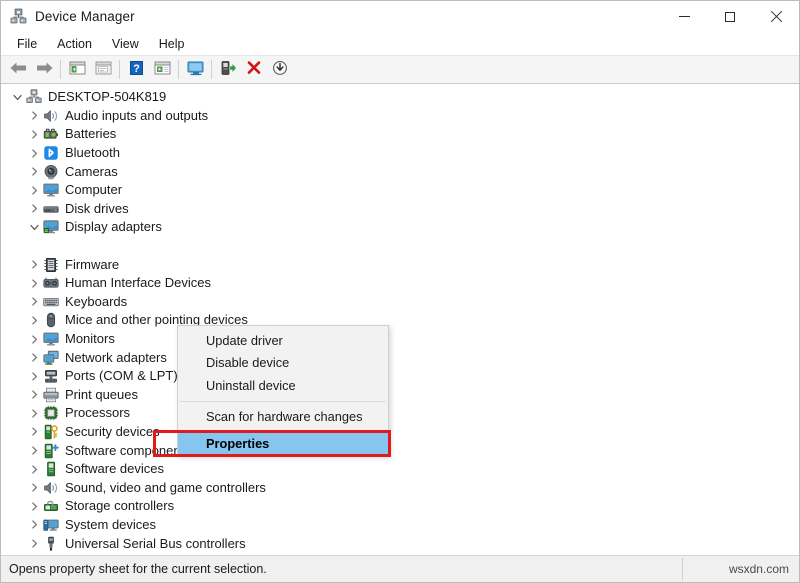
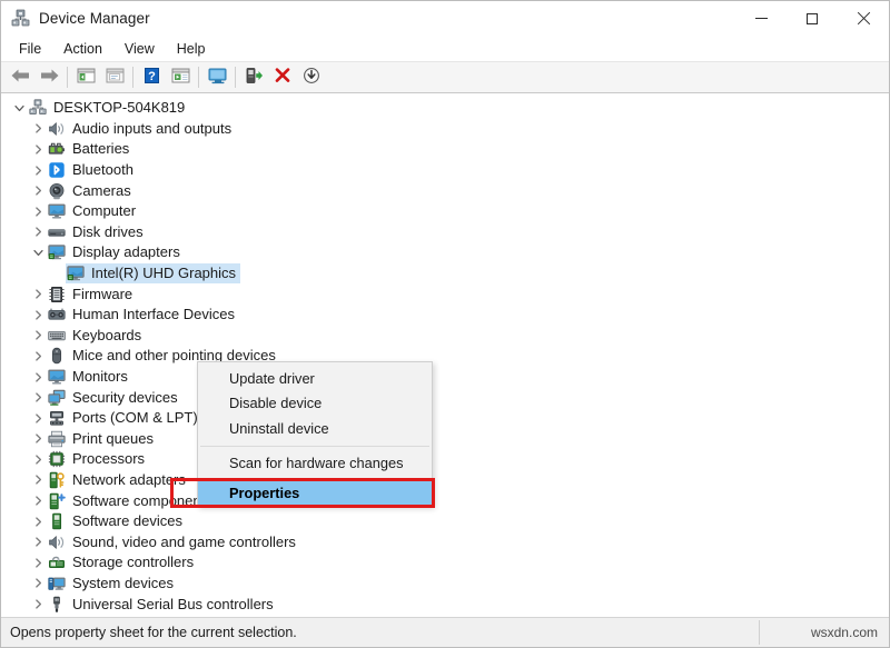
  Device Manager
  File
  Action
  View
  Help
  ?
  DESKTOP-504K819
  Audio inputs and outputs
  Batteries
  Bluetooth
  Cameras
  Computer
  Disk drives
  Display adapters
+ Intel(R) UHD Graphics
  Firmware
  Human Interface Devices
  Keyboards
  Mice and other pointing devices
  Monitors
- Network adapters
+ Security devices
  Ports (COM & LPT)
  Print queues
  Processors
- Security devices
+ Network adapters
  Software compone
  Software devices
  Sound, video and game controllers
  Storage controllers
  System devices
  Universal Serial Bus controllers
  Update driver
  Disable device
  Uninstall device
  Scan for hardware changes
  Properties
  Opens property sheet for the current selection.
  wsxdn.com
